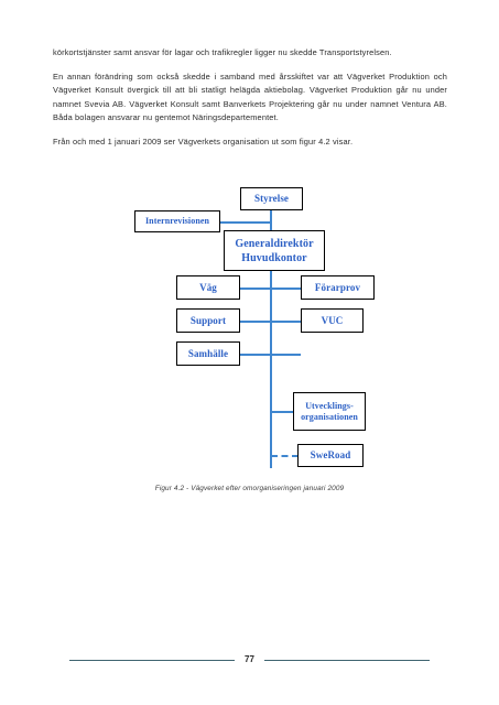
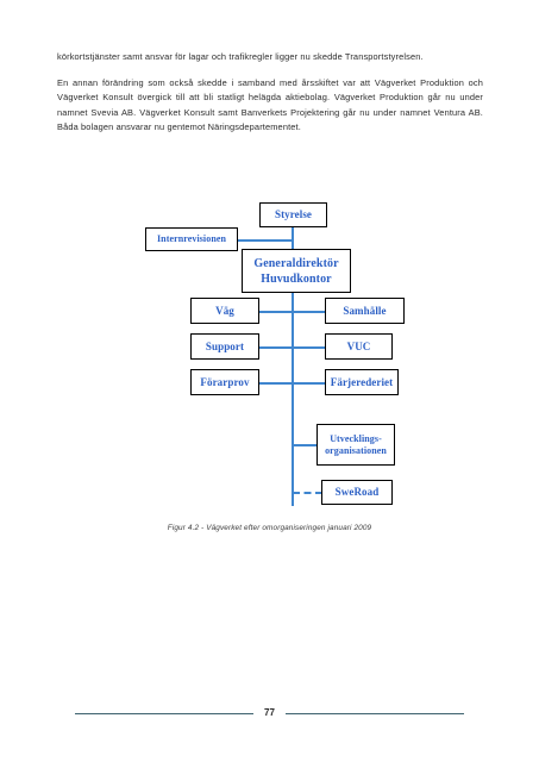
  körkortstjänster samt ansvar för lagar och trafikregler ligger nu skedde Transportstyrelsen.
  En annan förändring som också skedde i samband med årsskiftet var att Vägverket Produktion och Vägverket Konsult övergick till att bli statligt helägda aktiebolag. Vägverket Produktion går nu under namnet Svevia AB. Vägverket Konsult samt Banverkets Projektering går nu under namnet Ventura AB. Båda bolagen ansvarar nu gentemot Näringsdepartementet.
- Från och med 1 januari 2009 ser Vägverkets organisation ut som figur 4.2 visar.
  Styrelse
  Internrevisionen
  Generaldirektör
  Huvudkontor
  Väg
- Förarprov
+ Samhälle
  Support
  VUC
- Samhälle
+ Förarprov
+ Färjerederiet
  Utvecklings-
  organisationen
  SweRoad
  77
